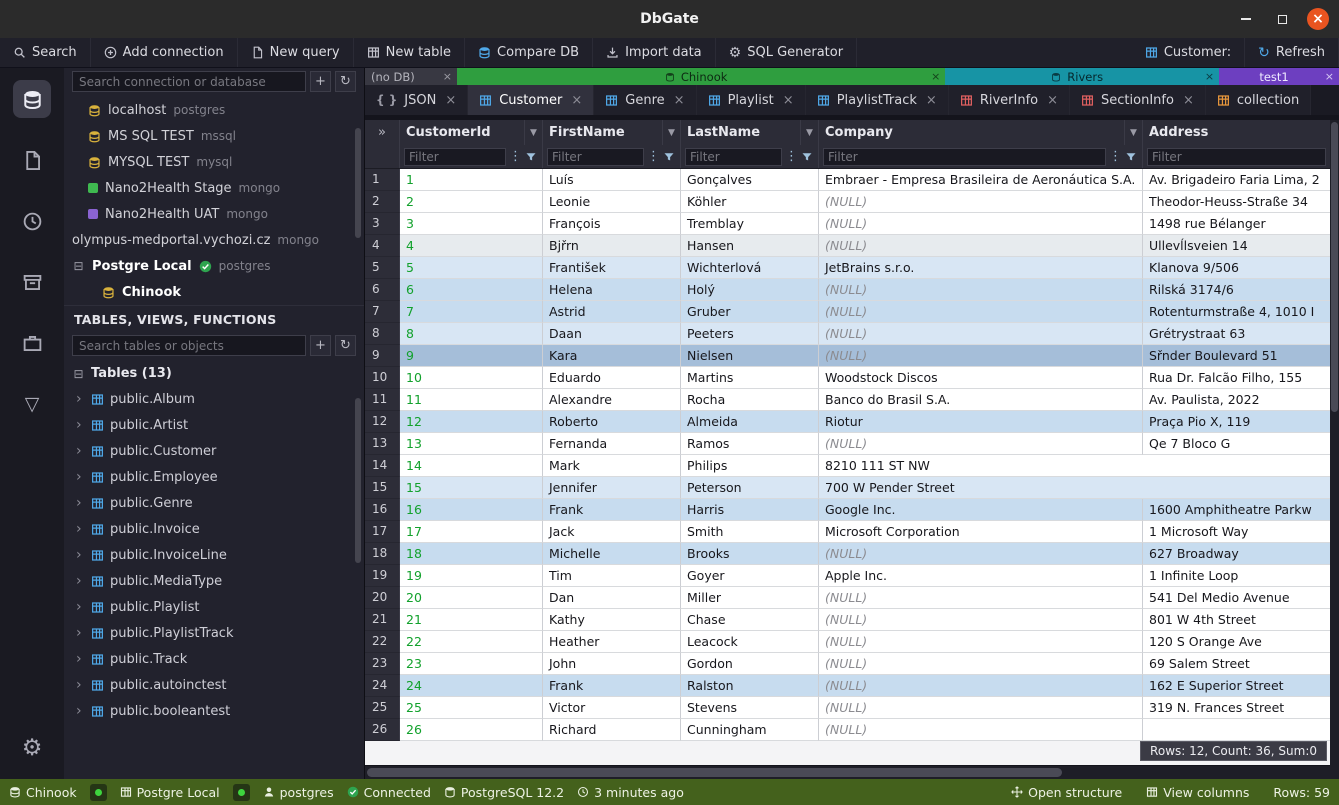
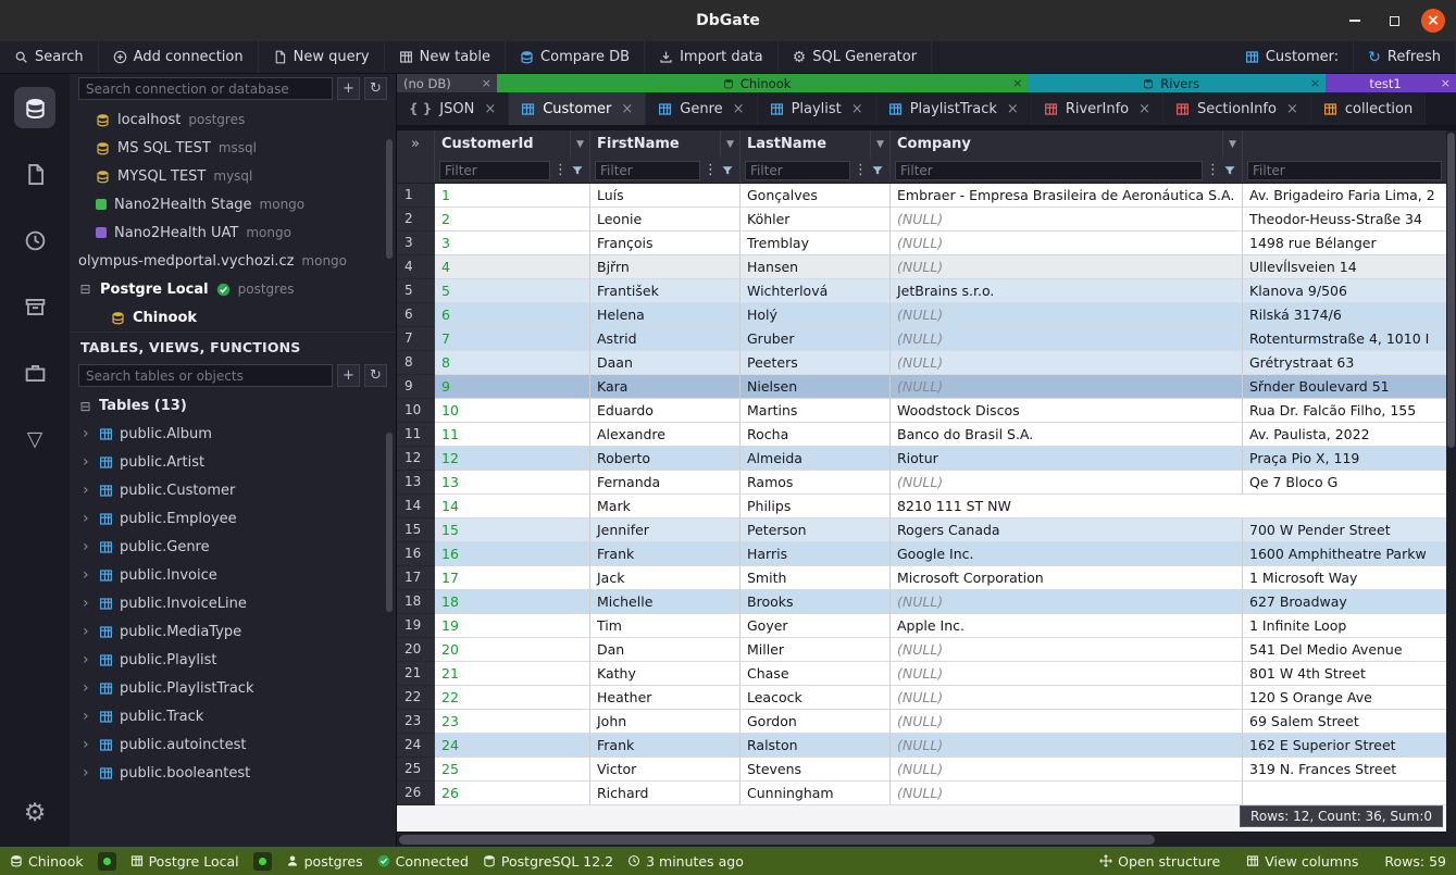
  DbGate
  ×
  Search
  Add connection
  New query
  New table
  Compare DB
  Import data
  ⚙
  SQL Generator
  Customer:
  ↻
  Refresh
  ▽
  ⚙
  Search connection or database
  +
  ↻
  localhost
  postgres
  MS SQL TEST
  mssql
  MYSQL TEST
  mysql
  Nano2Health Stage
  mongo
  Nano2Health UAT
  mongo
  olympus-medportal.vychozi.cz
  mongo
  ⊟
  Postgre Local
  postgres
  Chinook
  TABLES, VIEWS, FUNCTIONS
  Search tables or objects
  +
  ↻
  ⊟
  Tables (13)
  ›
  public.Album
  ›
  public.Artist
  ›
  public.Customer
  ›
  public.Employee
  ›
  public.Genre
  ›
  public.Invoice
  ›
  public.InvoiceLine
  ›
  public.MediaType
  ›
  public.Playlist
  ›
  public.PlaylistTrack
  ›
  public.Track
  ›
  public.autoinctest
  ›
  public.booleantest
  (no DB)
  ×
  Chinook
  ×
  Rivers
  ×
  test1
  ×
  { }
  JSON
  ×
  Customer
  ×
  Genre
  ×
  Playlist
  ×
  PlaylistTrack
  ×
  RiverInfo
  ×
  SectionInfo
  ×
  collection
  »
  CustomerId
  ▼
  FirstName
  ▼
  LastName
  ▼
  Company
  ▼
- Address
  Filter
  ⋮
  Filter
  ⋮
  Filter
  ⋮
  Filter
  ⋮
  Filter
  1
  1
  Luís
  Gonçalves
  Embraer - Empresa Brasileira de Aeronáutica S.A.
  Av. Brigadeiro Faria Lima, 2
  2
  2
  Leonie
  Köhler
  (NULL)
  Theodor-Heuss-Straße 34
  3
  3
  François
  Tremblay
  (NULL)
  1498 rue Bélanger
  4
  4
  Bjřrn
  Hansen
  (NULL)
  Ullevĺlsveien 14
  5
  5
  František
  Wichterlová
  JetBrains s.r.o.
  Klanova 9/506
  6
  6
  Helena
  Holý
  (NULL)
  Rilská 3174/6
  7
  7
  Astrid
  Gruber
  (NULL)
  Rotenturmstraße 4, 1010 I
  8
  8
  Daan
  Peeters
  (NULL)
  Grétrystraat 63
  9
  9
  Kara
  Nielsen
  (NULL)
  Sřnder Boulevard 51
  10
  10
  Eduardo
  Martins
  Woodstock Discos
  Rua Dr. Falcão Filho, 155
  11
  11
  Alexandre
  Rocha
  Banco do Brasil S.A.
  Av. Paulista, 2022
  12
  12
  Roberto
  Almeida
  Riotur
  Praça Pio X, 119
  13
  13
  Fernanda
  Ramos
  (NULL)
  Qe 7 Bloco G
  14
  14
  Mark
  Philips
  8210 111 ST NW
  15
  15
  Jennifer
  Peterson
+ Rogers Canada
  700 W Pender Street
  16
  16
  Frank
  Harris
  Google Inc.
  1600 Amphitheatre Parkw
  17
  17
  Jack
  Smith
  Microsoft Corporation
  1 Microsoft Way
  18
  18
  Michelle
  Brooks
  (NULL)
  627 Broadway
  19
  19
  Tim
  Goyer
  Apple Inc.
  1 Infinite Loop
  20
  20
  Dan
  Miller
  (NULL)
  541 Del Medio Avenue
  21
  21
  Kathy
  Chase
  (NULL)
  801 W 4th Street
  22
  22
  Heather
  Leacock
  (NULL)
  120 S Orange Ave
  23
  23
  John
  Gordon
  (NULL)
  69 Salem Street
  24
  24
  Frank
  Ralston
  (NULL)
  162 E Superior Street
  25
  25
  Victor
  Stevens
  (NULL)
  319 N. Frances Street
  26
  26
  Richard
  Cunningham
  (NULL)
  Rows: 12, Count: 36, Sum:0
  Chinook
  Postgre Local
  postgres
  Connected
  PostgreSQL 12.2
  3 minutes ago
  Open structure
  View columns
  Rows: 59
